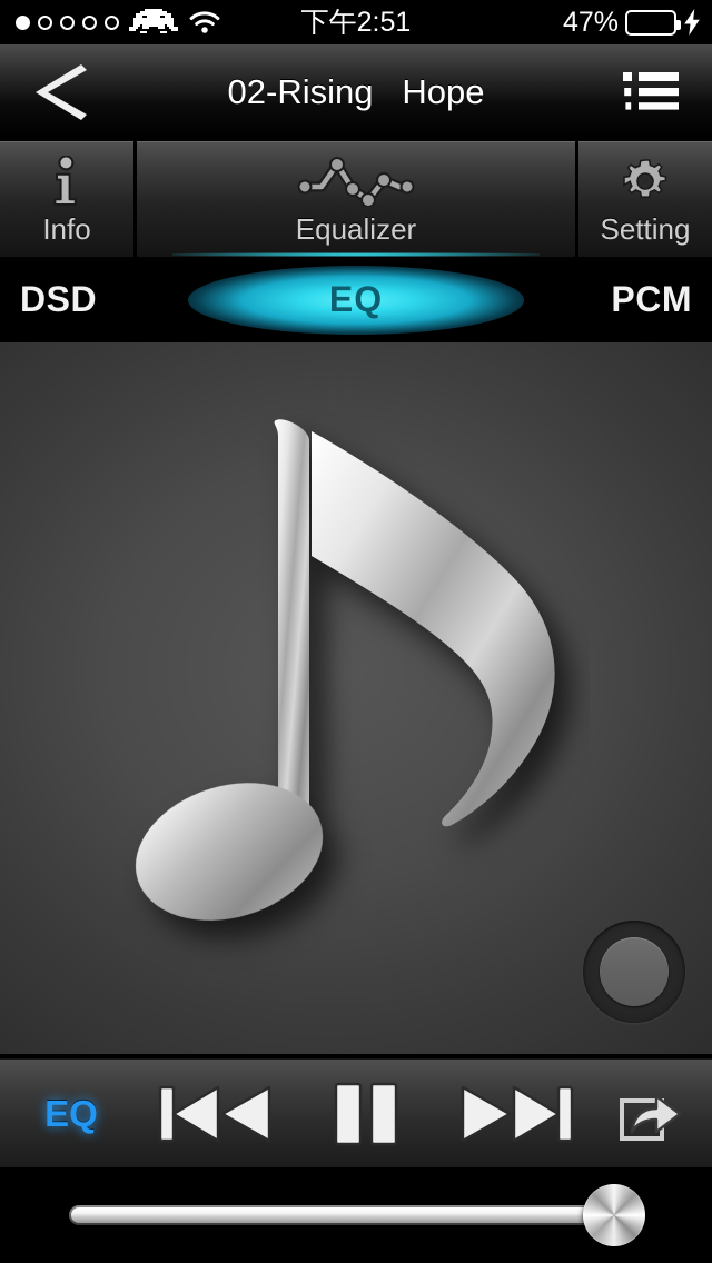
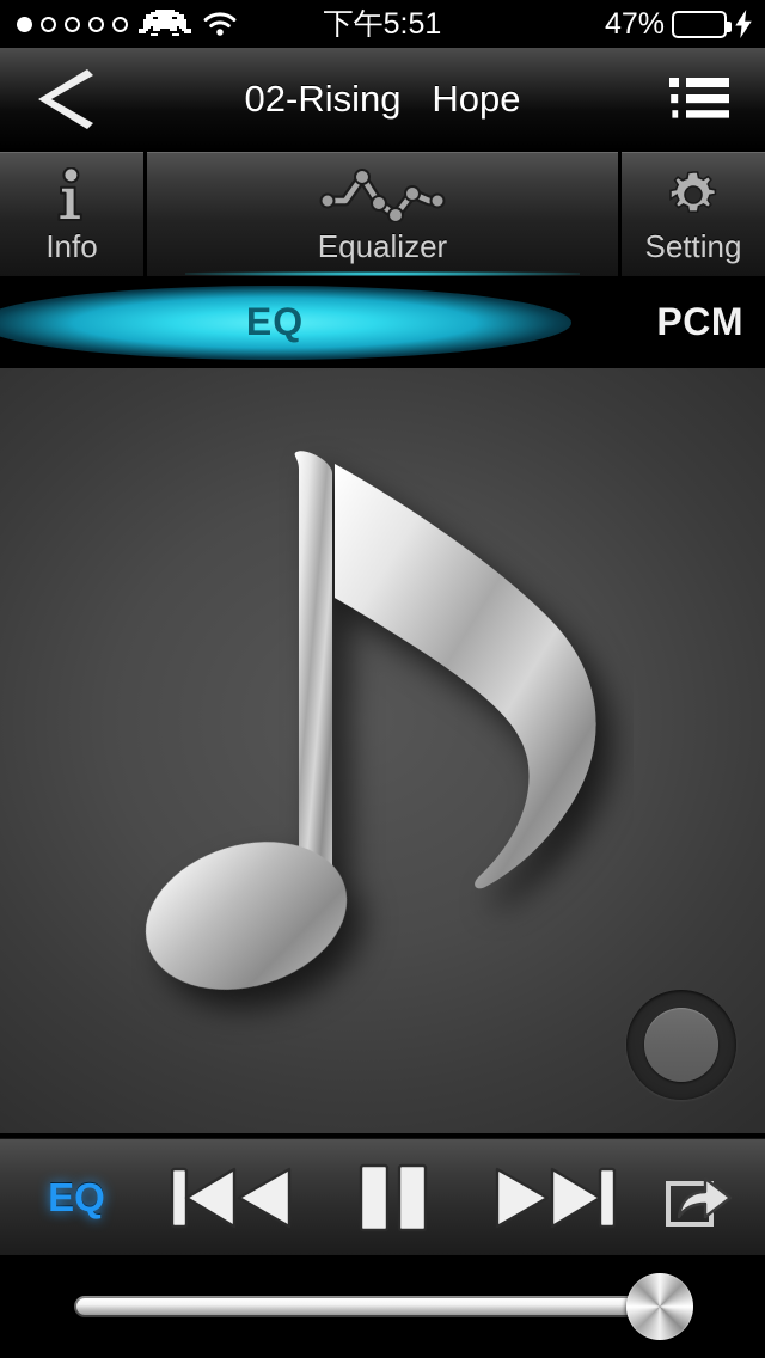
- 下午2:51
+ 下午5:51
  47%
  02-Rising Hope
  Info
  Equalizer
  Setting
- DSD
  EQ
  PCM
  EQ
